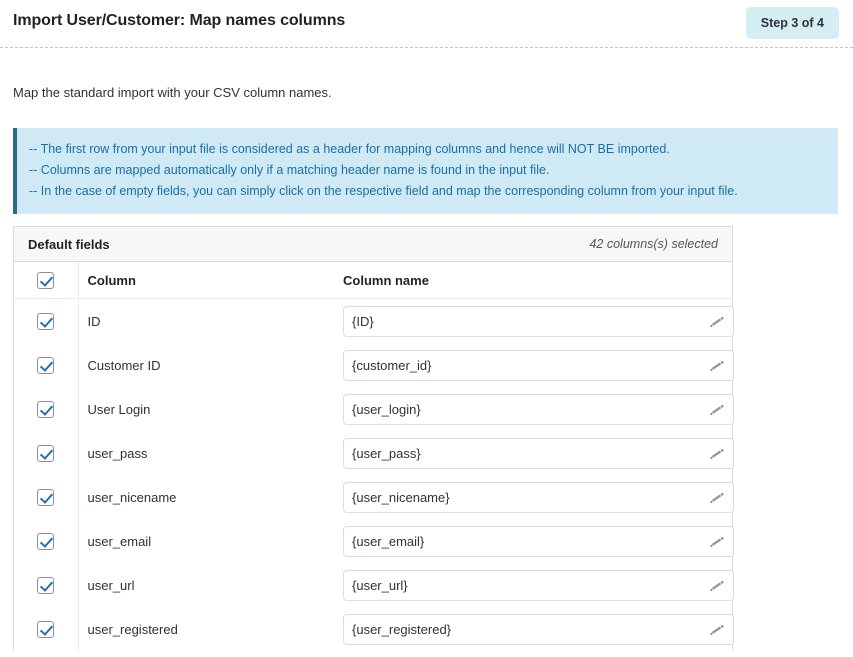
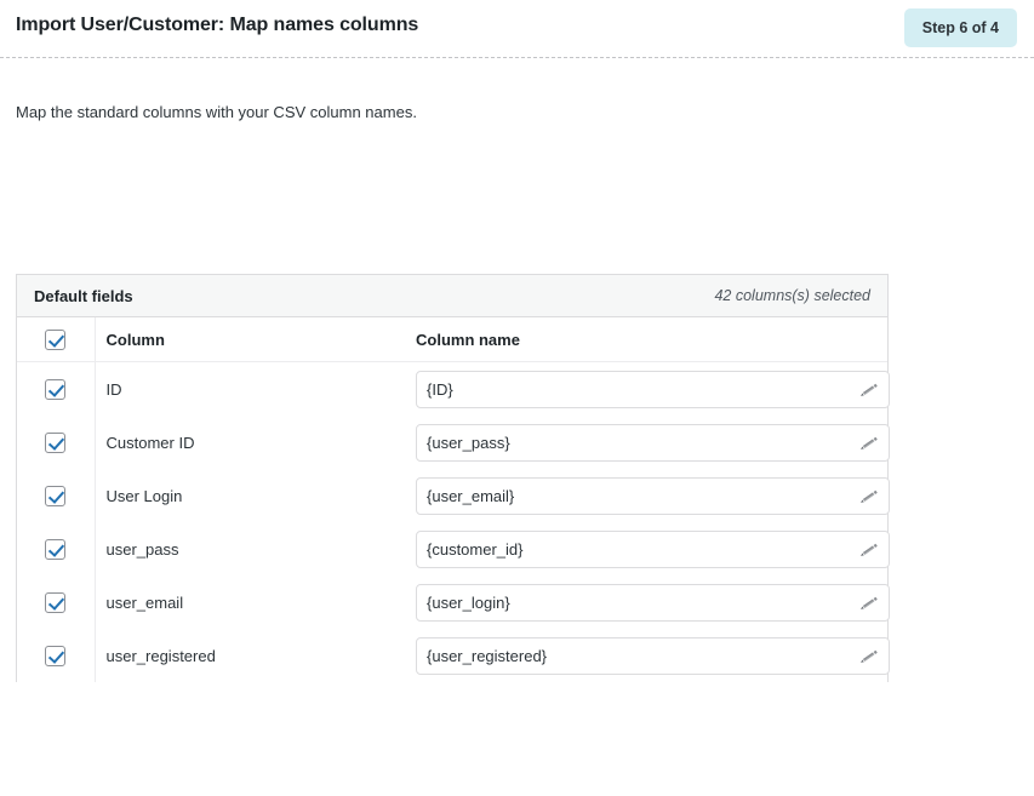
  Import User/Customer: Map names columns
- Step 3 of 4
+ Step 6 of 4
- Map the standard import with your CSV column names.
+ Map the standard columns with your CSV column names.
- -- The first row from your input file is considered as a header for mapping columns and hence will NOT BE imported.
- -- Columns are mapped automatically only if a matching header name is found in the input file.
- -- In the case of empty fields, you can simply click on the respective field and map the corresponding column from your input file.
  Default fields
  42 columns(s) selected
  	Column	Column name
  	ID	{ID}
- 	Customer ID	{customer_id}
+ 	Customer ID	{user_pass}
- 	User Login	{user_login}
+ 	User Login	{user_email}
- 	user_pass	{user_pass}
+ 	user_pass	{customer_id}
- 	user_nicename	{user_nicename}
- 	user_email	{user_email}
+ 	user_email	{user_login}
- 	user_url	{user_url}
  	user_registered	{user_registered}
